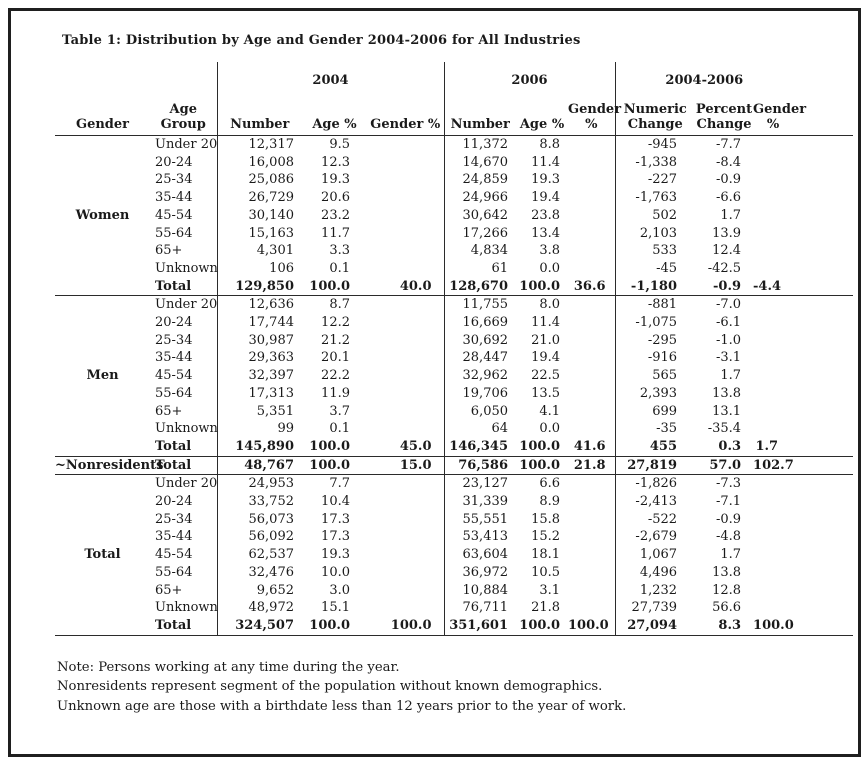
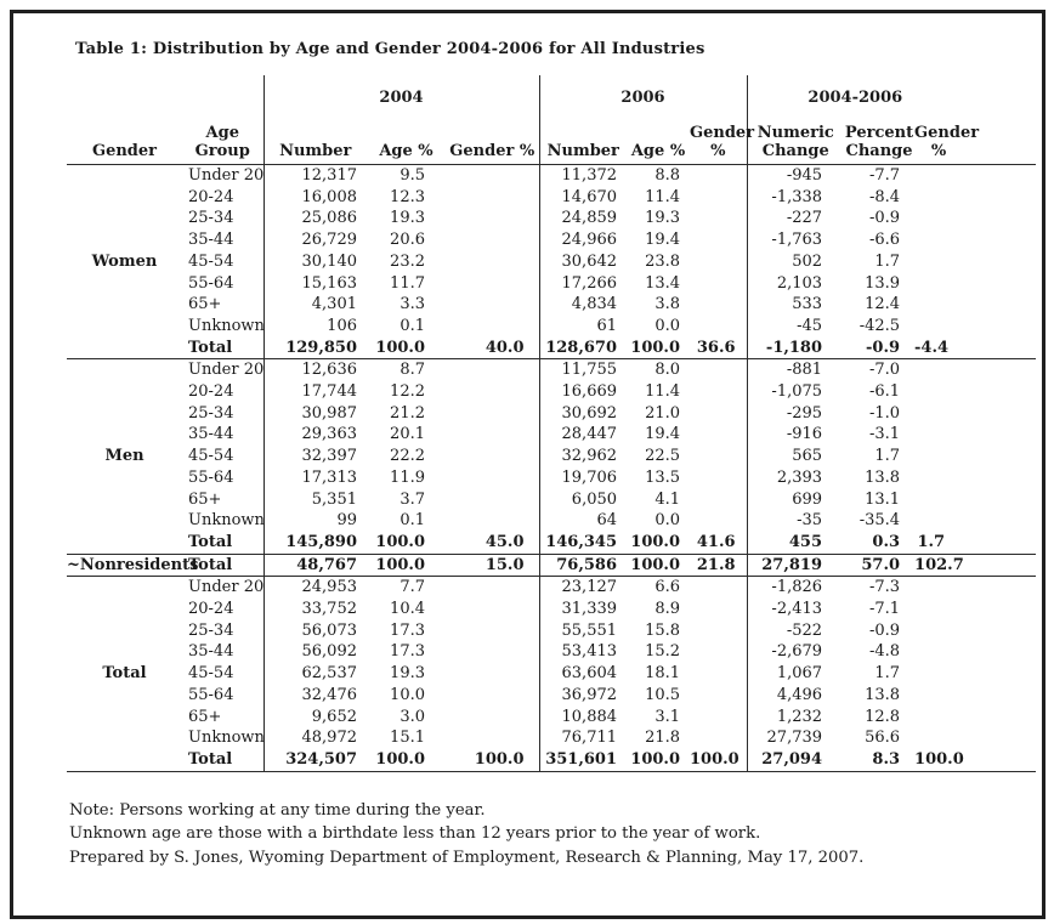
  Table 1: Distribution by Age and Gender 2004-2006 for All Industries
  	2004	2006	2004-2006
  Gender	Age Group	Number	Age %	Gender %	Number	Age %	Gender %	Numeric Change	Percent Change	Gender %
  Women	Under 20	12,317	9.5		11,372	8.8		-945	-7.7
  20-24	16,008	12.3		14,670	11.4		-1,338	-8.4
  25-34	25,086	19.3		24,859	19.3		-227	-0.9
  35-44	26,729	20.6		24,966	19.4		-1,763	-6.6
  45-54	30,140	23.2		30,642	23.8		502	1.7
  55-64	15,163	11.7		17,266	13.4		2,103	13.9
  65+	4,301	3.3		4,834	3.8		533	12.4
  Unknown	106	0.1		61	0.0		-45	-42.5
  Total	129,850	100.0	40.0	128,670	100.0	36.6	-1,180	-0.9	-4.4
  Men	Under 20	12,636	8.7		11,755	8.0		-881	-7.0
  20-24	17,744	12.2		16,669	11.4		-1,075	-6.1
  25-34	30,987	21.2		30,692	21.0		-295	-1.0
  35-44	29,363	20.1		28,447	19.4		-916	-3.1
  45-54	32,397	22.2		32,962	22.5		565	1.7
  55-64	17,313	11.9		19,706	13.5		2,393	13.8
  65+	5,351	3.7		6,050	4.1		699	13.1
  Unknown	99	0.1		64	0.0		-35	-35.4
  Total	145,890	100.0	45.0	146,345	100.0	41.6	455	0.3	1.7
  ~Nonresident	Total	48,767	100.0	15.0	76,586	100.0	21.8	27,819	57.0	102.7
  Total	Under 20	24,953	7.7		23,127	6.6		-1,826	-7.3
  20-24	33,752	10.4		31,339	8.9		-2,413	-7.1
  25-34	56,073	17.3		55,551	15.8		-522	-0.9
  35-44	56,092	17.3		53,413	15.2		-2,679	-4.8
  45-54	62,537	19.3		63,604	18.1		1,067	1.7
  55-64	32,476	10.0		36,972	10.5		4,496	13.8
  65+	9,652	3.0		10,884	3.1		1,232	12.8
  Unknown	48,972	15.1		76,711	21.8		27,739	56.6
  Total	324,507	100.0	100.0	351,601	100.0	100.0	27,094	8.3	100.0
  Note: Persons working at any time during the year.
- Nonresidents represent segment of the population without known demographics.
  Unknown age are those with a birthdate less than 12 years prior to the year of work.
+ Prepared by S. Jones, Wyoming Department of Employment, Research & Planning, May 17, 2007.
